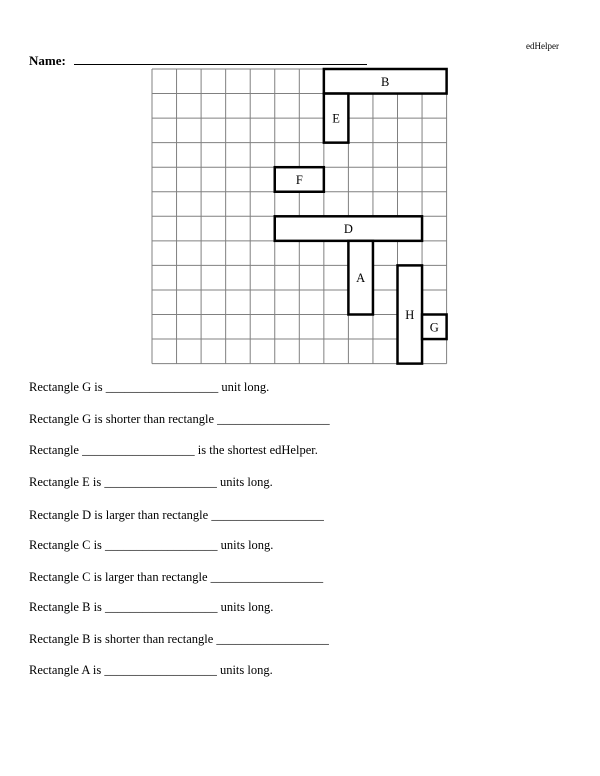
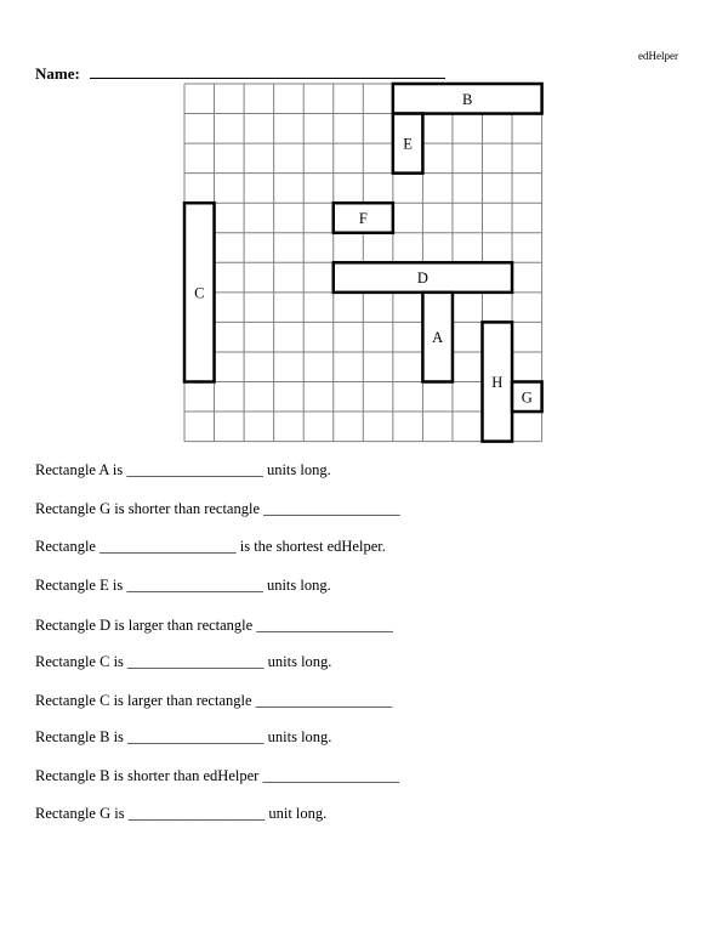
  edHelper
  Name:
  B
  E
  F
+ C
  D
  A
  H
  G
- Rectangle G is __________________ unit long.
+ Rectangle A is __________________ units long.
  Rectangle G is shorter than rectangle __________________
  Rectangle __________________ is the shortest edHelper.
  Rectangle E is __________________ units long.
  Rectangle D is larger than rectangle __________________
  Rectangle C is __________________ units long.
  Rectangle C is larger than rectangle __________________
  Rectangle B is __________________ units long.
- Rectangle B is shorter than rectangle __________________
+ Rectangle B is shorter than edHelper __________________
- Rectangle A is __________________ units long.
+ Rectangle G is __________________ unit long.
